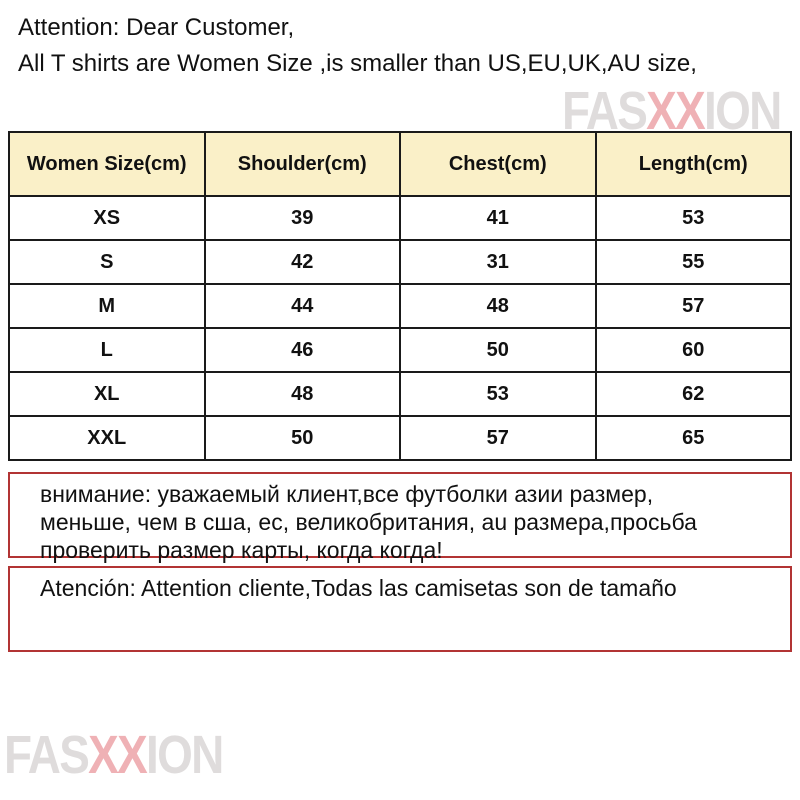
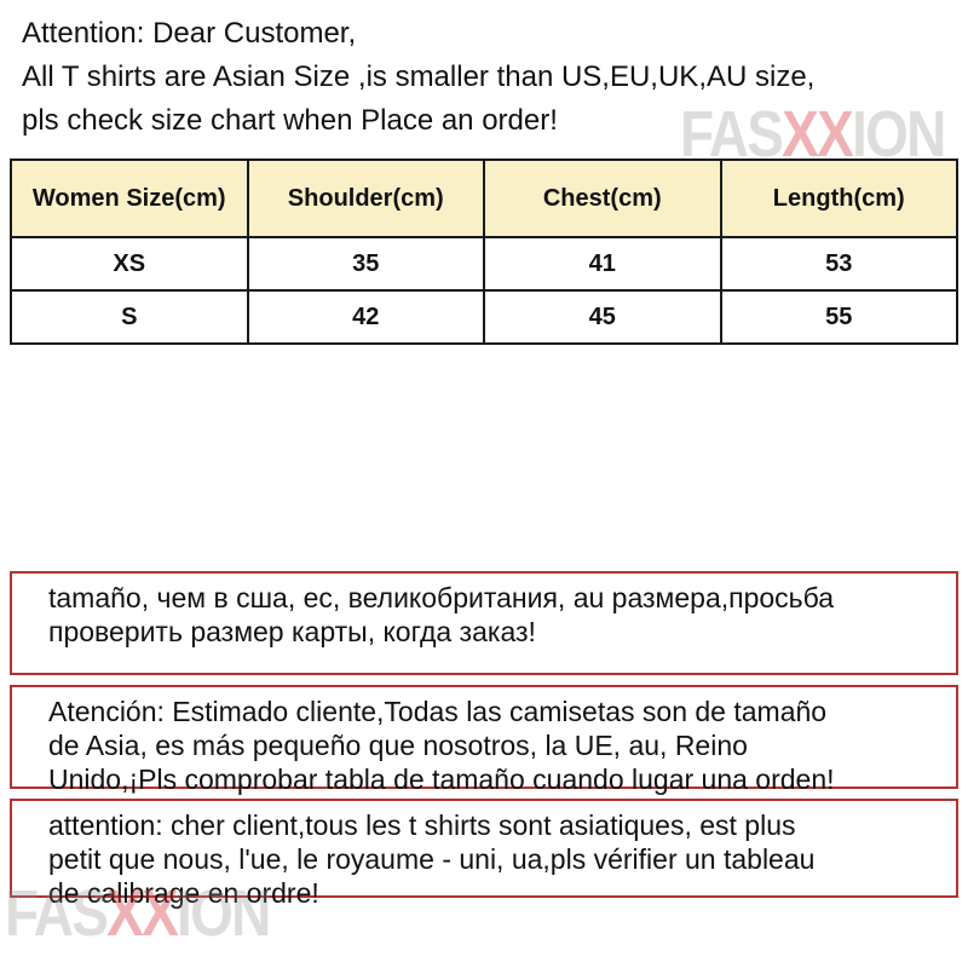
  Attention: Dear Customer,
- All T shirts are Women Size ,is smaller than US,EU,UK,AU size,
+ All T shirts are Asian Size ,is smaller than US,EU,UK,AU size,
+ pls check size chart when Place an order!
  FASXXION
  Women Size(cm)	Shoulder(cm)	Chest(cm)	Length(cm)
- XS	39	41	53
+ XS	35	41	53
- S	42	31	55
+ S	42	45	55
- M	44	48	57
- L	46	50	60
- XL	48	53	62
- XXL	50	57	65
- внимание: уважаемый клиент,все футболки азии размер,
- меньше, чем в сша, ес, великобритания, au размера,просьба
+ tamaño, чем в сша, ес, великобритания, au размера,просьба
- проверить размер карты, когда когда!
+ проверить размер карты, когда заказ!
- Atención: Attention cliente,Todas las camisetas son de tamaño
+ Atención: Estimado cliente,Todas las camisetas son de tamaño
+ de Asia, es más pequeño que nosotros, la UE, au, Reino
+ Unido,¡Pls comprobar tabla de tamaño cuando lugar una orden!
+ attention: cher client,tous les t shirts sont asiatiques, est plus
+ petit que nous, l'ue, le royaume - uni, ua,pls vérifier un tableau
+ de calibrage en ordre!
  FASXXION
